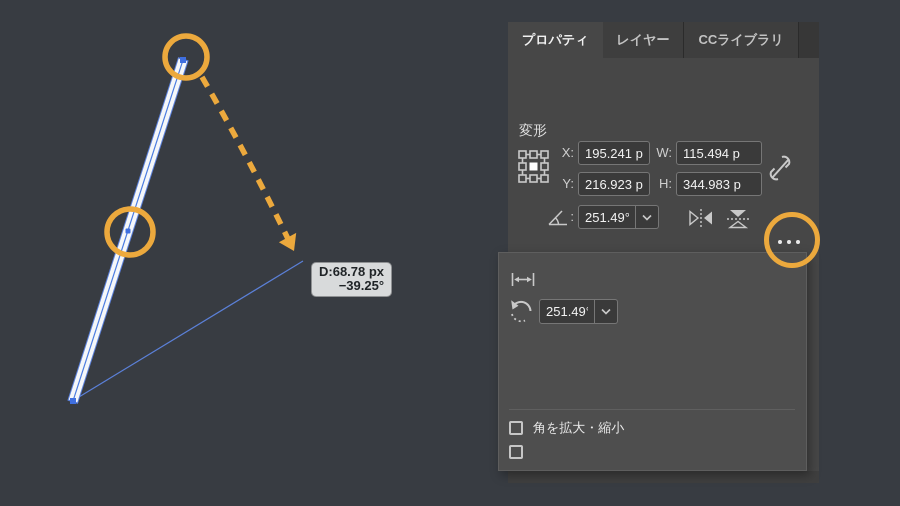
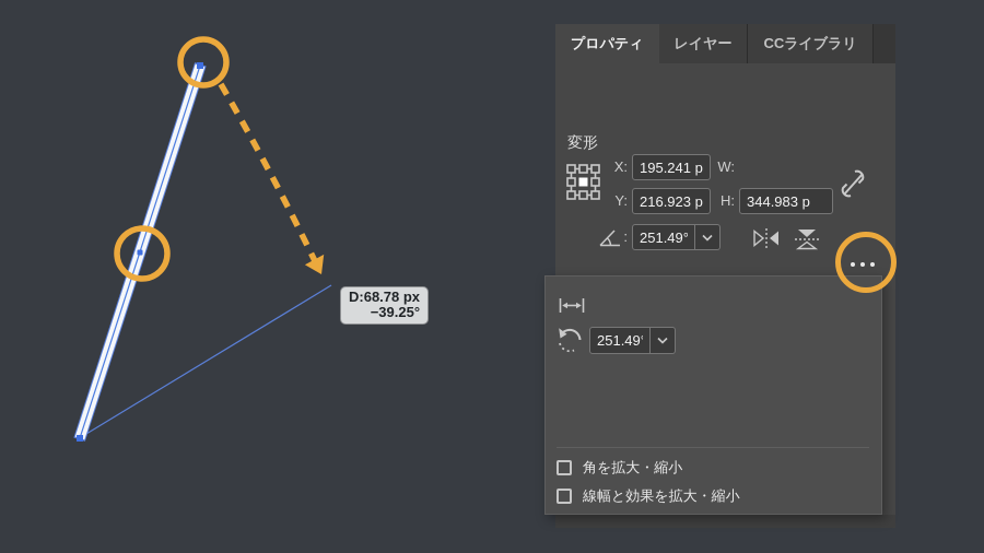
  D:68.78 px
  −39.25°
  プロパティ
  レイヤー
  CCライブラリ
  変形
  X:
  195.241 p
  Y:
  216.923 p
  W:
- 115.494 p
  H:
  344.983 p
  :
  251.49°
  251.49
  角を拡大・縮小
+ 線幅と効果を拡大・縮小
